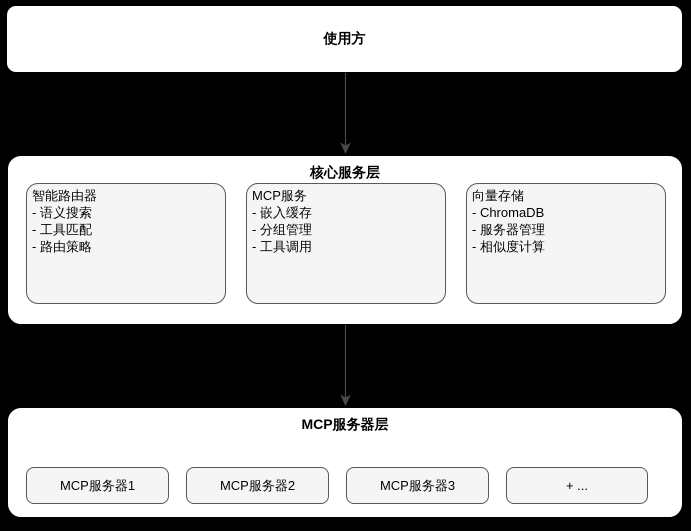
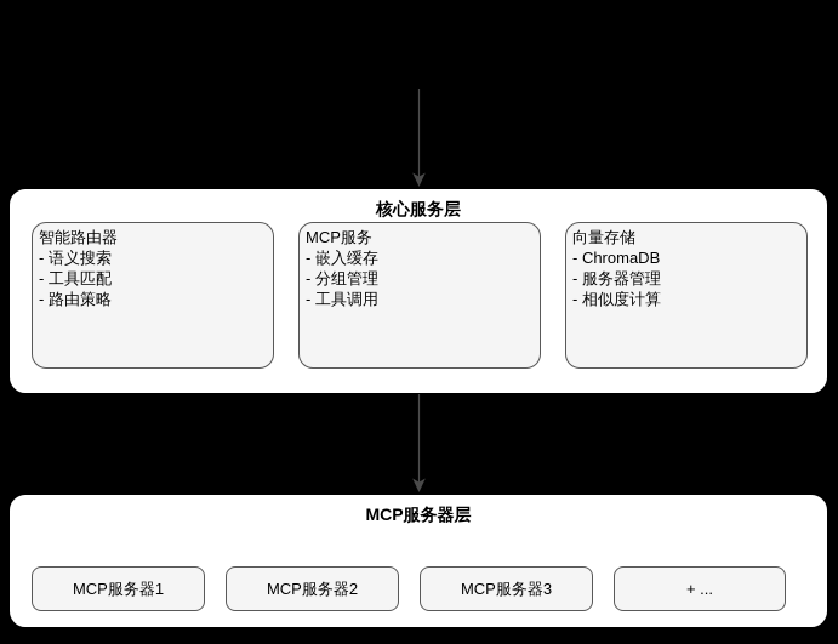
- 使用方
  核心服务层
  智能路由器
  - 语义搜索
  - 工具匹配
  - 路由策略
  MCP服务
  - 嵌入缓存
  - 分组管理
  - 工具调用
  向量存储
  - ChromaDB
  - 服务器管理
  - 相似度计算
  MCP服务器层
  MCP服务器1
  MCP服务器2
  MCP服务器3
  + ...
